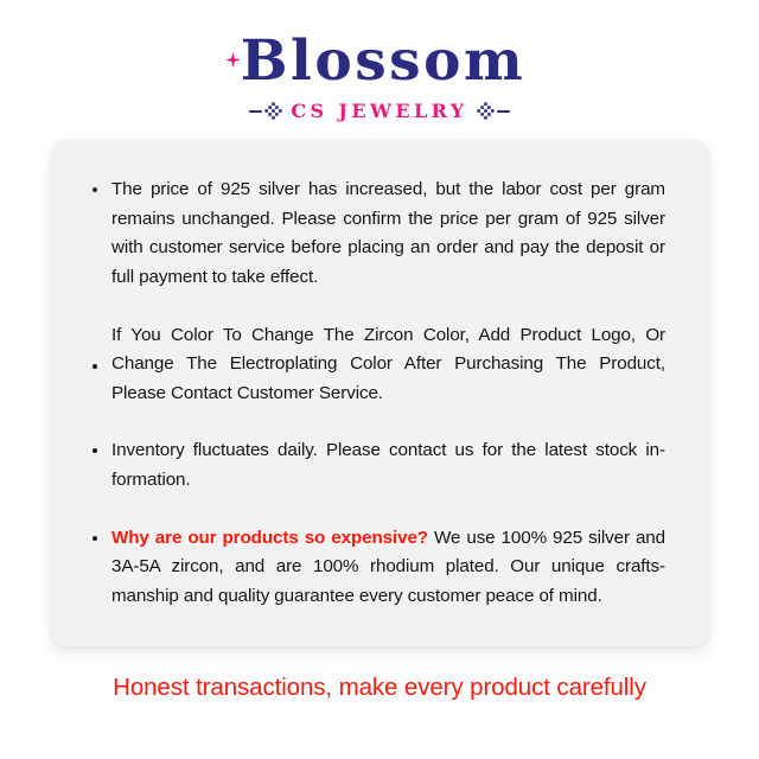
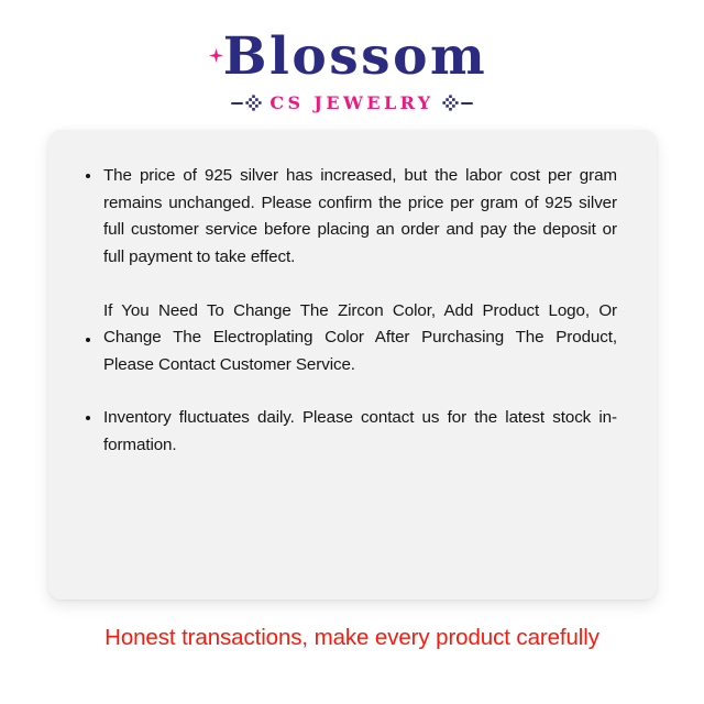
  Blossom
  CS JEWELRY
- The price of 925 silver has increased, but the labor cost per gram remains unchanged. Please confirm the price per gram of 925 silver with customer service before placing an order and pay the deposit or full payment to take effect.
+ The price of 925 silver has increased, but the labor cost per gram remains unchanged. Please confirm the price per gram of 925 silver full customer service before placing an order and pay the deposit or full payment to take effect.
- If You Color To Change The Zircon Color, Add Product Logo, Or Change The Electroplating Color After Purchasing The Product, Please Contact Customer Service.
+ If You Need To Change The Zircon Color, Add Product Logo, Or Change The Electroplating Color After Purchasing The Product, Please Contact Customer Service.
  Inventory fluctuates daily. Please contact us for the latest stock in-formation.
- Why are our products so expensive? We use 100% 925 silver and 3A-5A zircon, and are 100% rhodium plated. Our unique crafts-manship and quality guarantee every customer peace of mind.
  Honest transactions, make every product carefully
